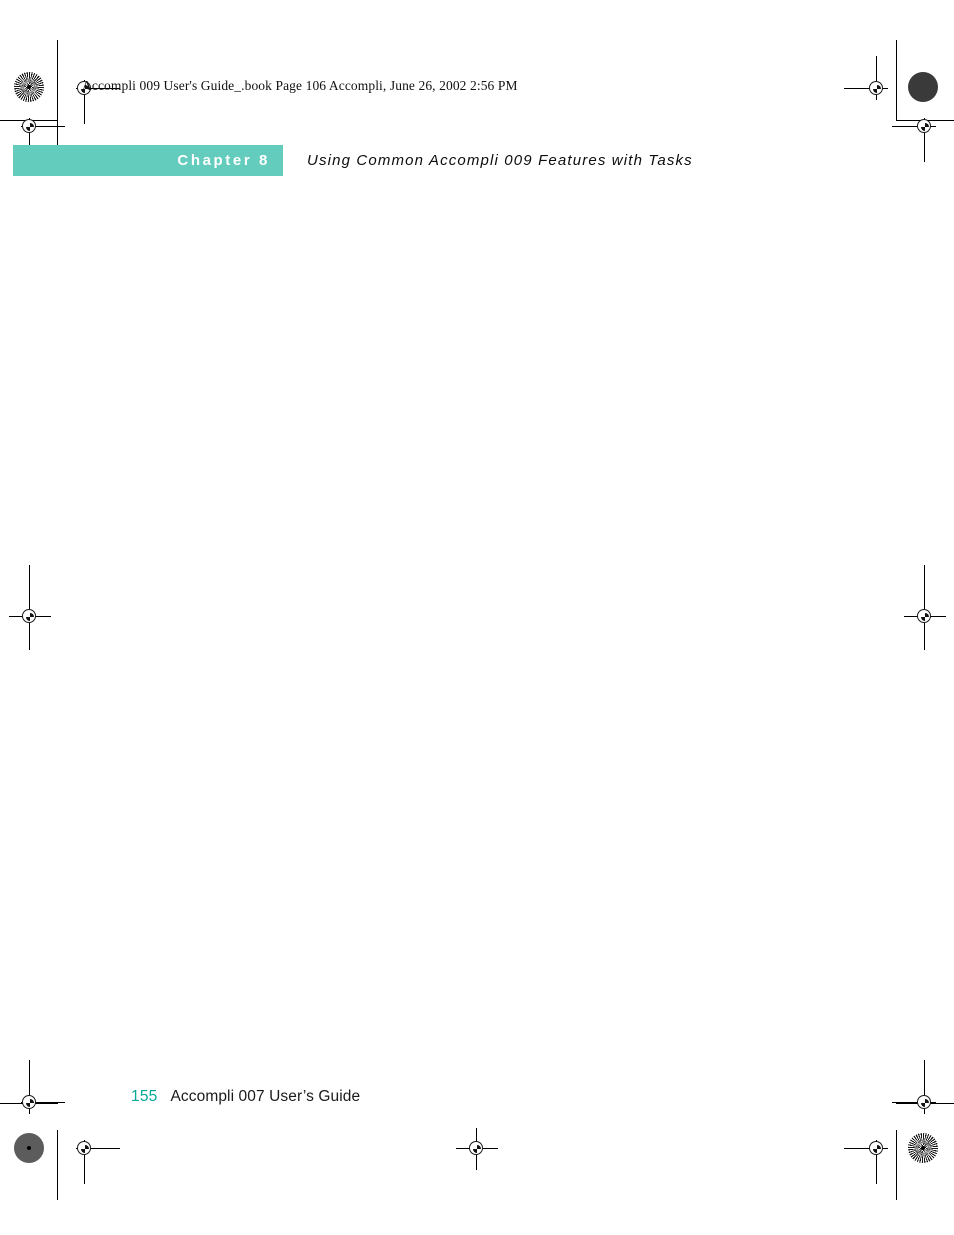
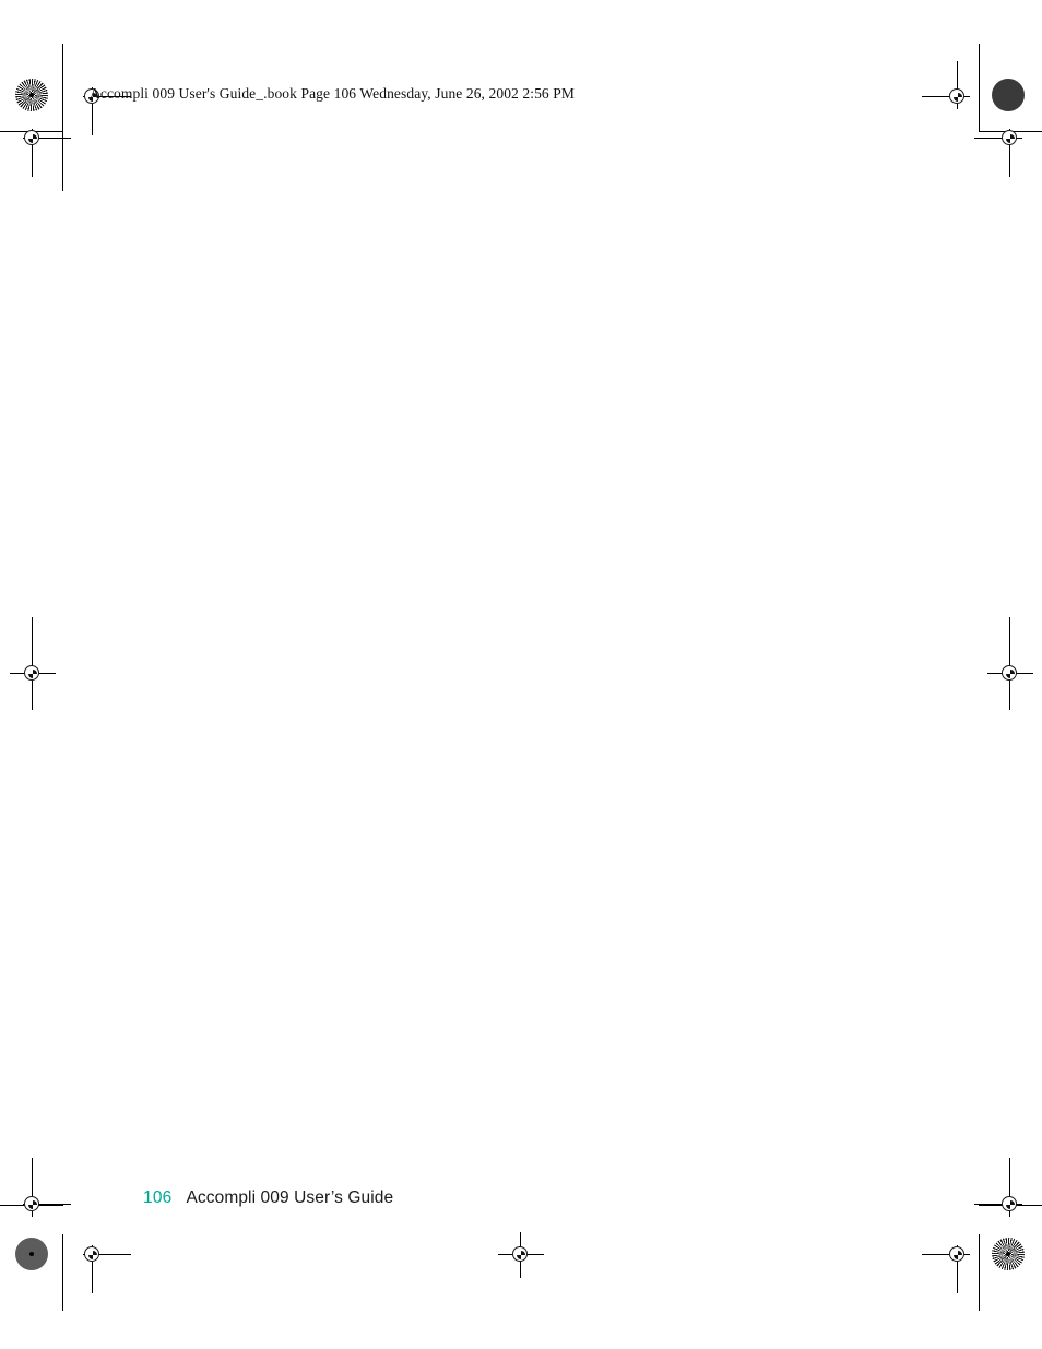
- Accompli 009 User's Guide_.book Page 106 Accompli, June 26, 2002 2:56 PM
+ Accompli 009 User's Guide_.book Page 106 Wednesday, June 26, 2002 2:56 PM
- Chapter 8
- Using Common Accompli 009 Features with Tasks
- 155
+ 106
- Accompli 007 User’s Guide
+ Accompli 009 User’s Guide
